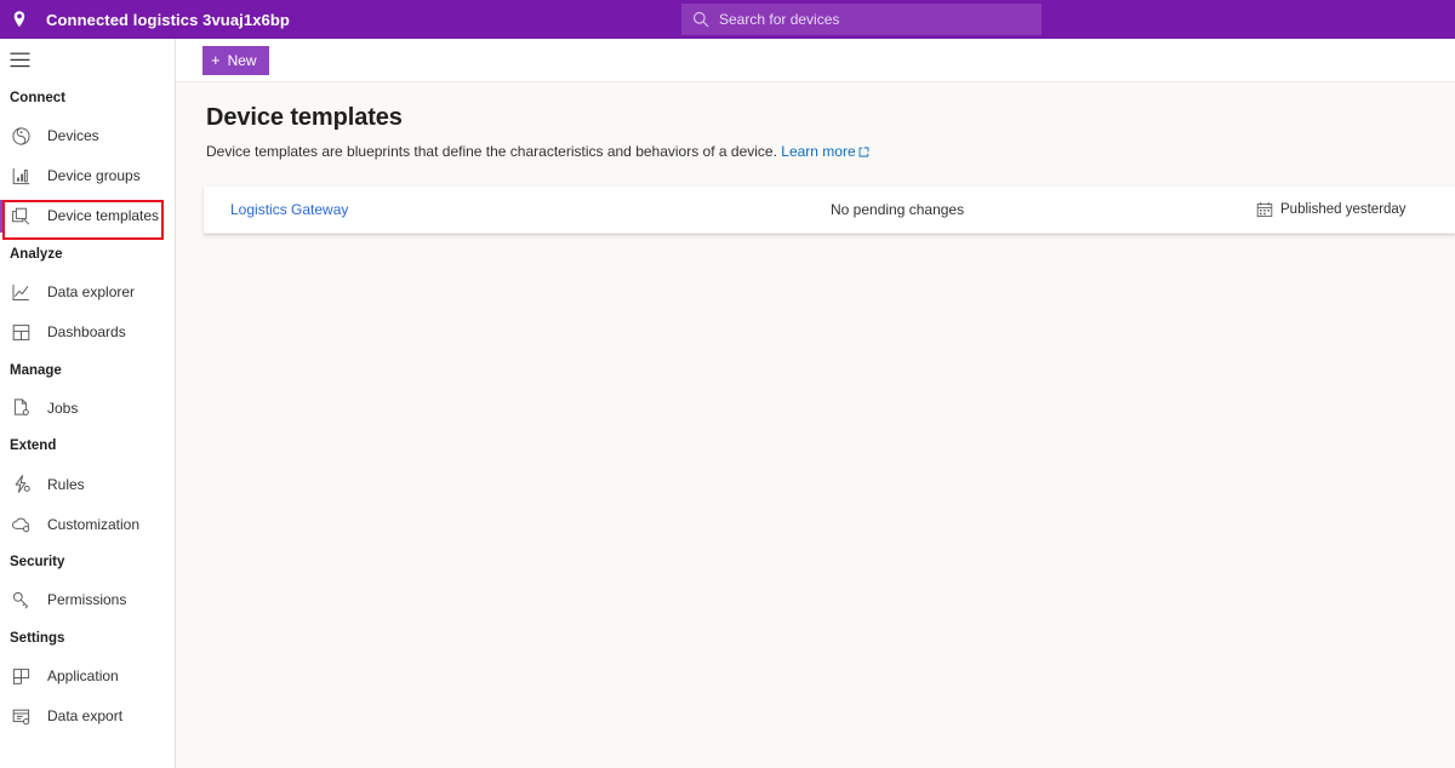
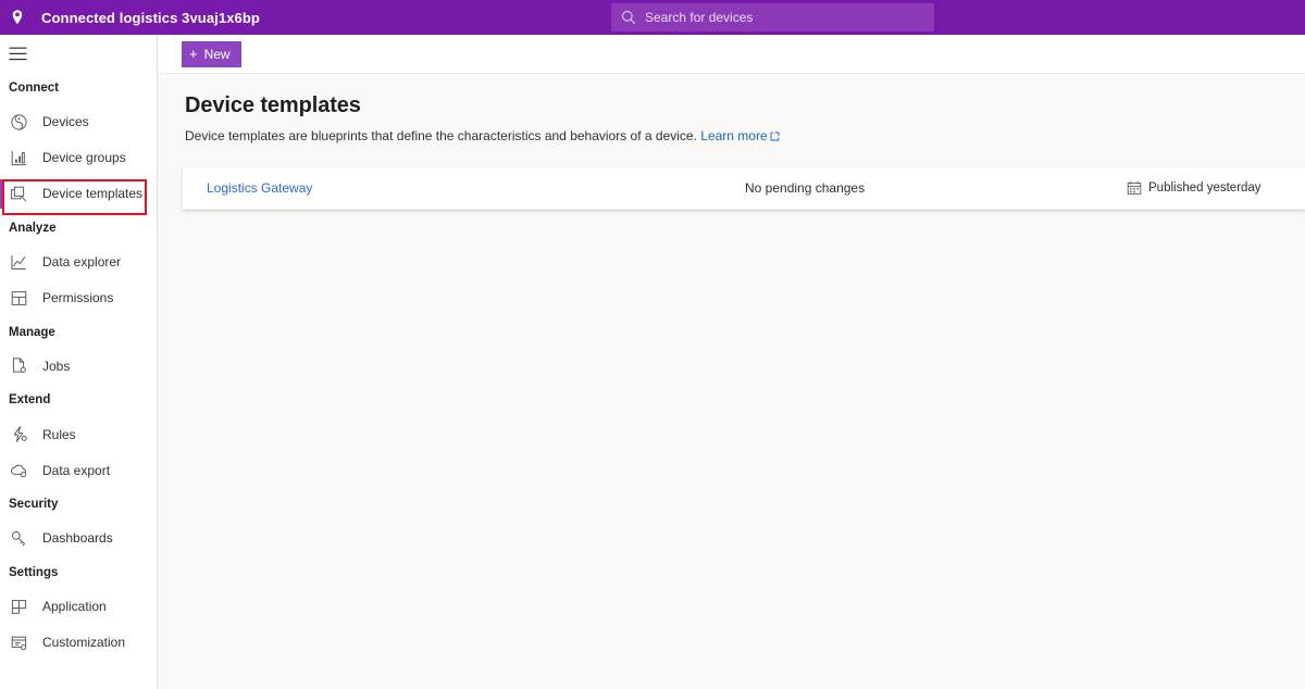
  Connected logistics 3vuaj1x6bp
  Search for devices
  Connect
  Devices
  Device groups
  Device templates
  Analyze
  Data explorer
- Dashboards
+ Permissions
  Manage
  Jobs
  Extend
  Rules
- Customization
+ Data export
  Security
- Permissions
+ Dashboards
  Settings
  Application
- Data export
+ Customization
  +
  New
  Device templates
  Device templates are blueprints that define the characteristics and behaviors of a device. Learn more
  Logistics Gateway
  No pending changes
  Published yesterday
